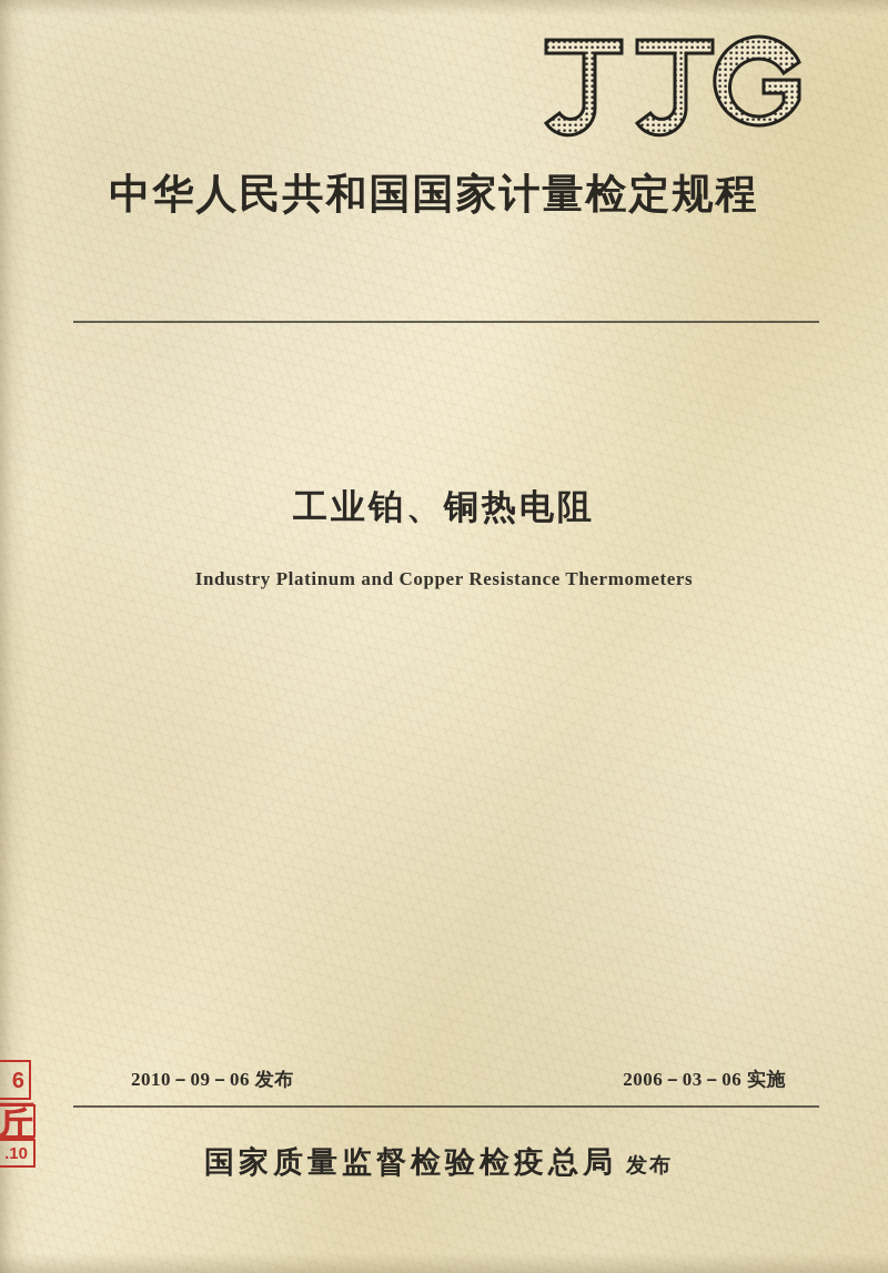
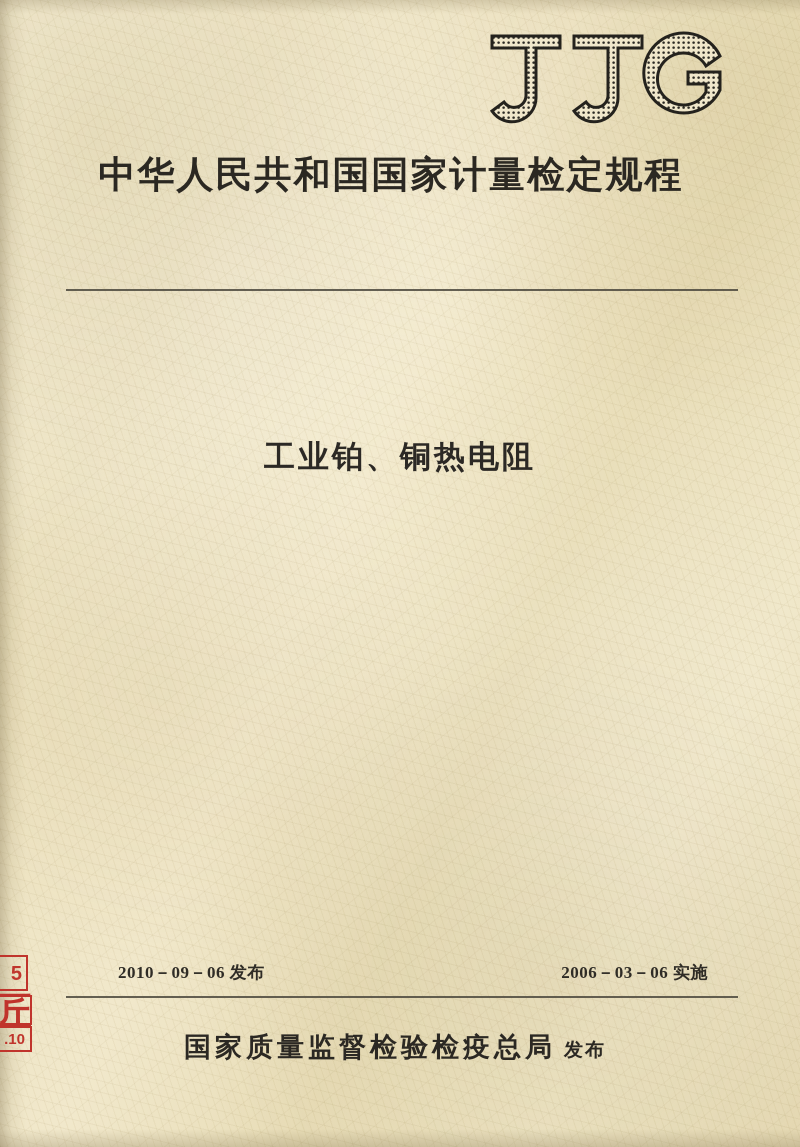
  中华人民共和国国家计量检定规程
  工业铂、铜热电阻
- Industry Platinum and Copper Resistance Thermometers
  2010－09－06 发布
  2006－03－06 实施
  国家质量监督检验检疫总局 发布
- 6
+ 5
  匠
  .10
